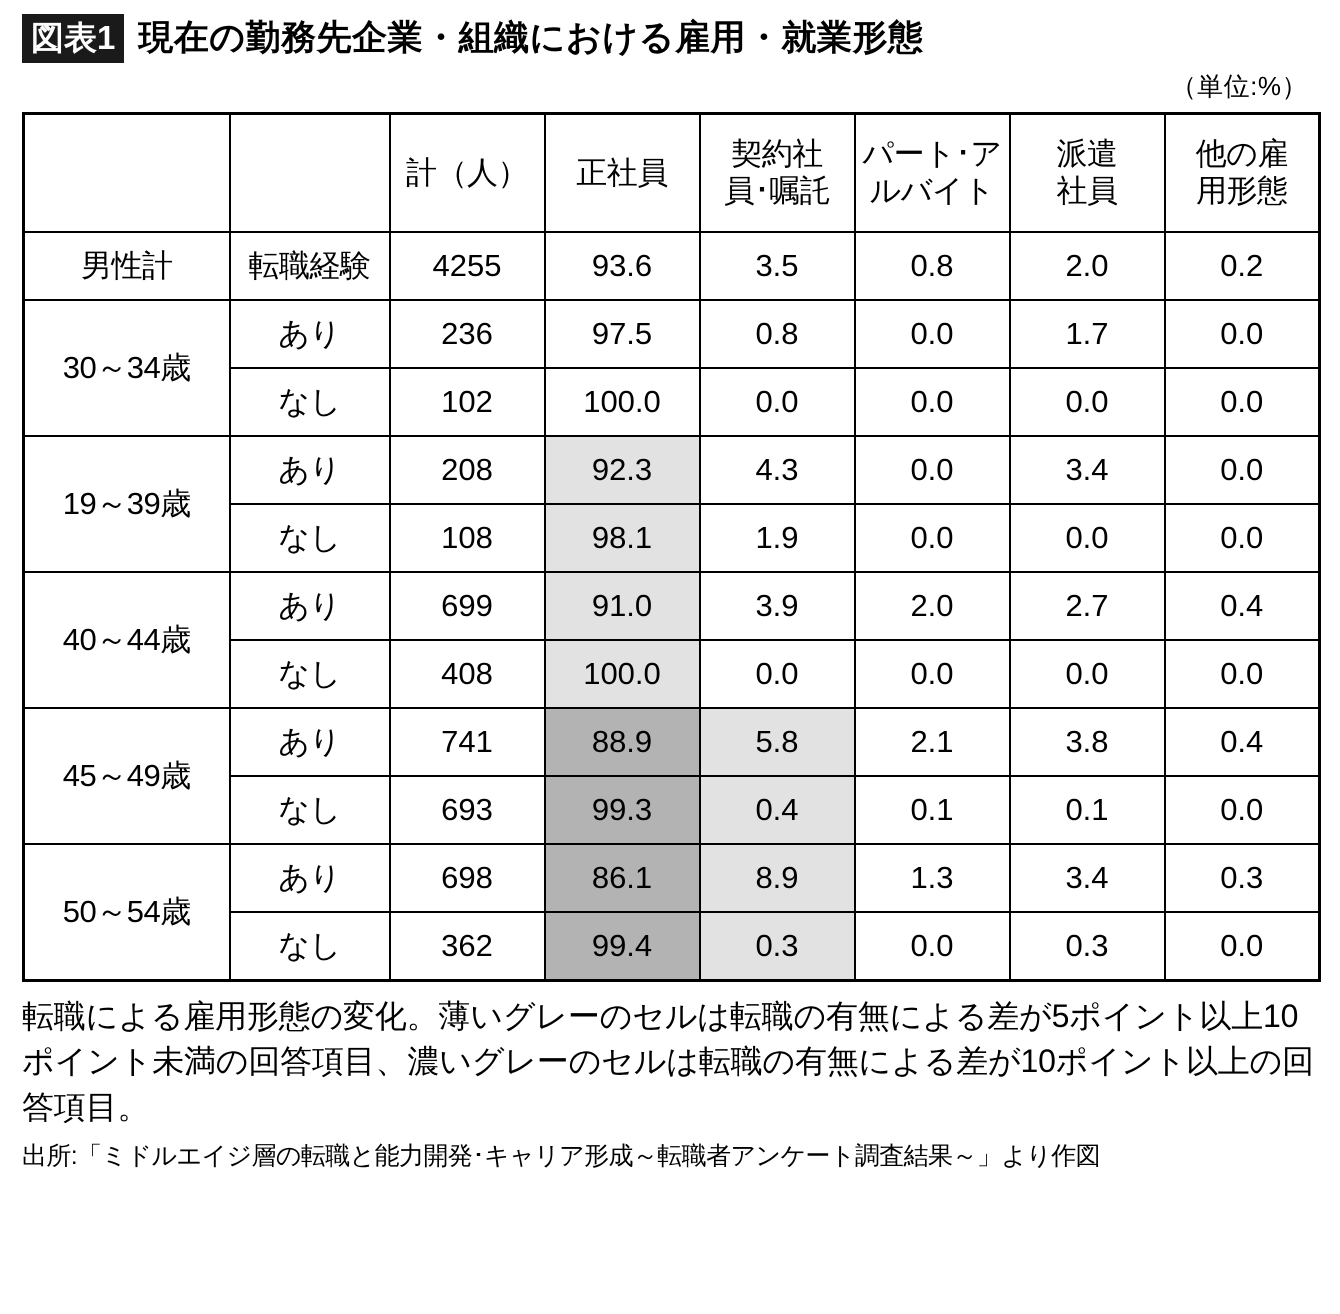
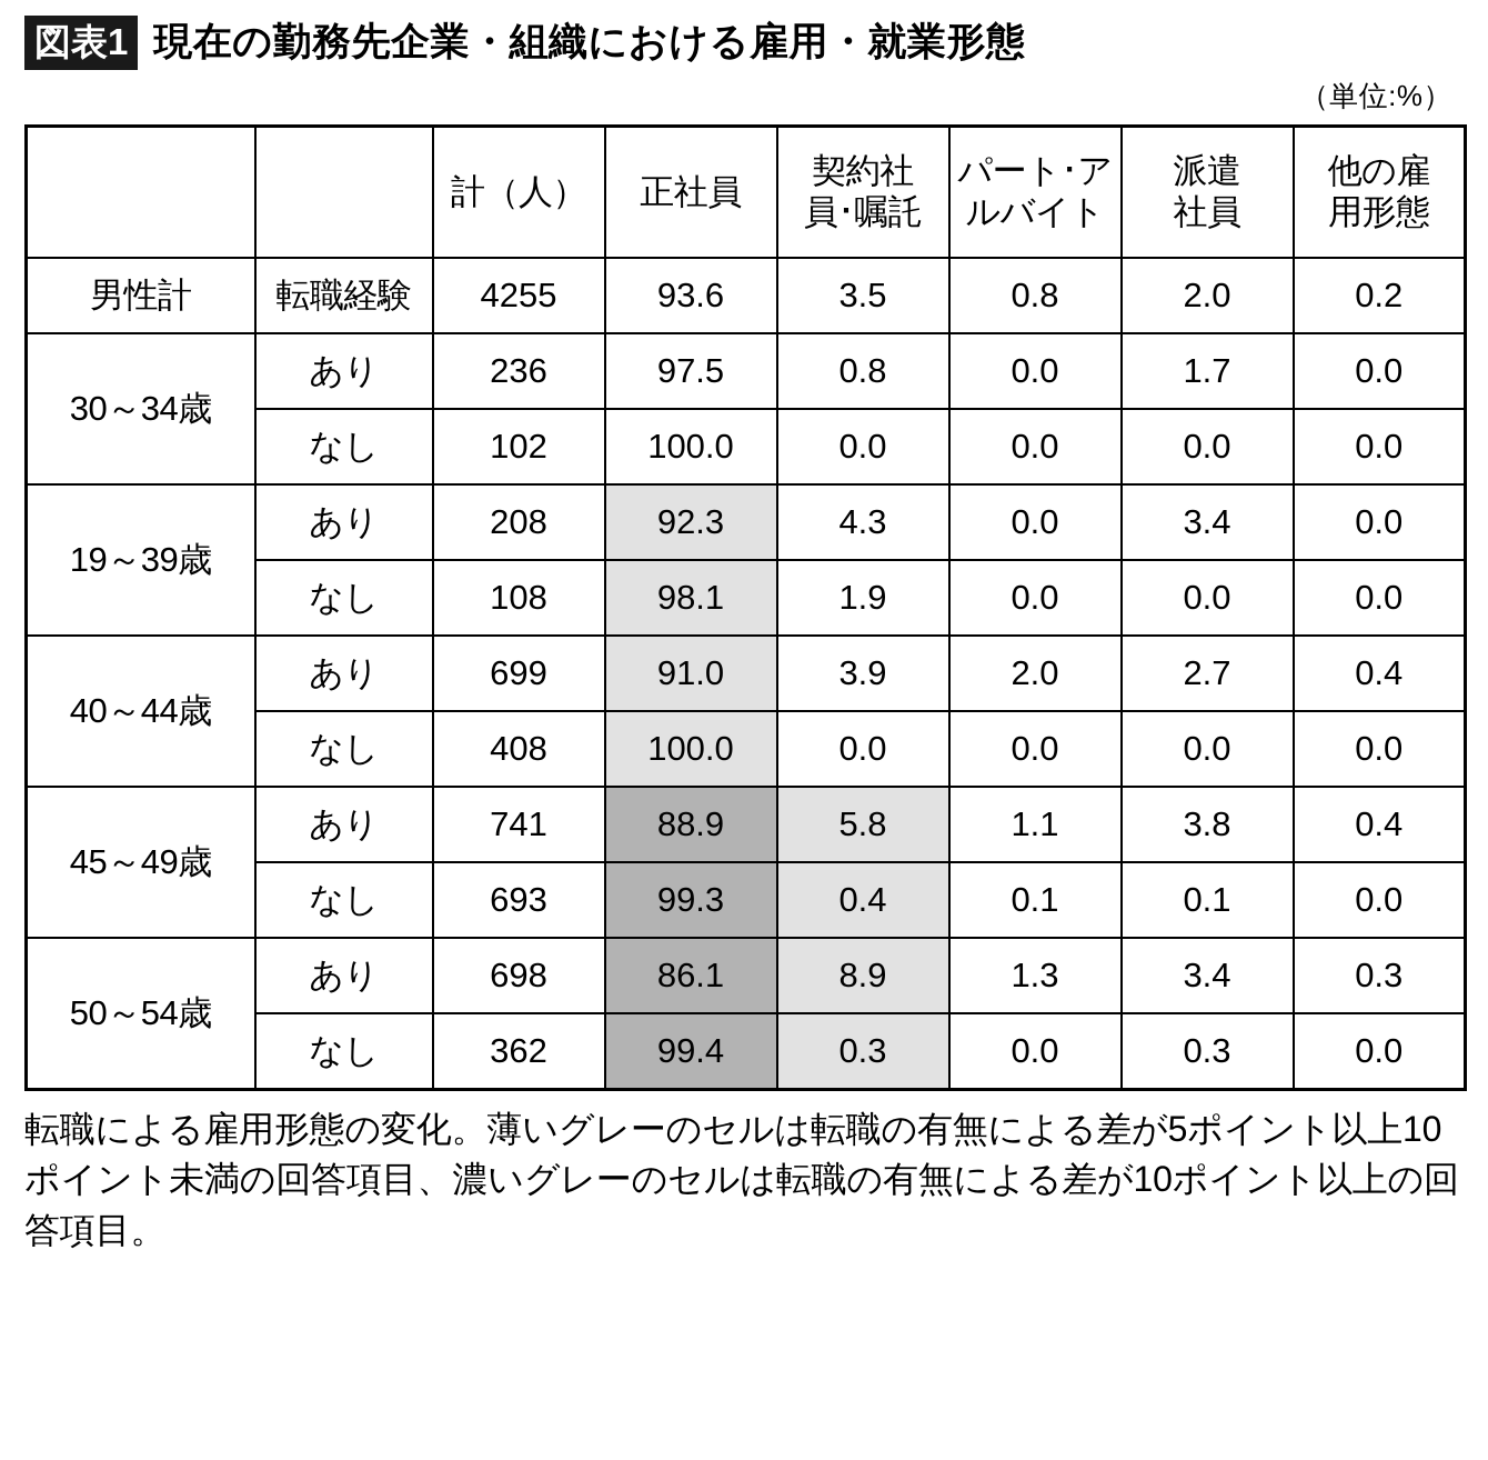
  図表1
  現在の勤務先企業・組織における雇用・就業形態
  （単位:%）
  		計（人）	正社員	契約社 員･嘱託	パート･ア ルバイト	派遣 社員	他の雇 用形態
  男性計	転職経験	4255	93.6	3.5	0.8	2.0	0.2
  30～34歳	あり	236	97.5	0.8	0.0	1.7	0.0
  なし	102	100.0	0.0	0.0	0.0	0.0
  19～39歳	あり	208	92.3	4.3	0.0	3.4	0.0
  なし	108	98.1	1.9	0.0	0.0	0.0
  40～44歳	あり	699	91.0	3.9	2.0	2.7	0.4
  なし	408	100.0	0.0	0.0	0.0	0.0
- 45～49歳	あり	741	88.9	5.8	2.1	3.8	0.4
+ 45～49歳	あり	741	88.9	5.8	1.1	3.8	0.4
  なし	693	99.3	0.4	0.1	0.1	0.0
  50～54歳	あり	698	86.1	8.9	1.3	3.4	0.3
  なし	362	99.4	0.3	0.0	0.3	0.0
  転職による雇用形態の変化。薄いグレーのセルは転職の有無による差が5ポイント以上10ポイント未満の回答項目、濃いグレーのセルは転職の有無による差が10ポイント以上の回答項目。
- 出所:「ミドルエイジ層の転職と能力開発･キャリア形成～転職者アンケート調査結果～」より作図
